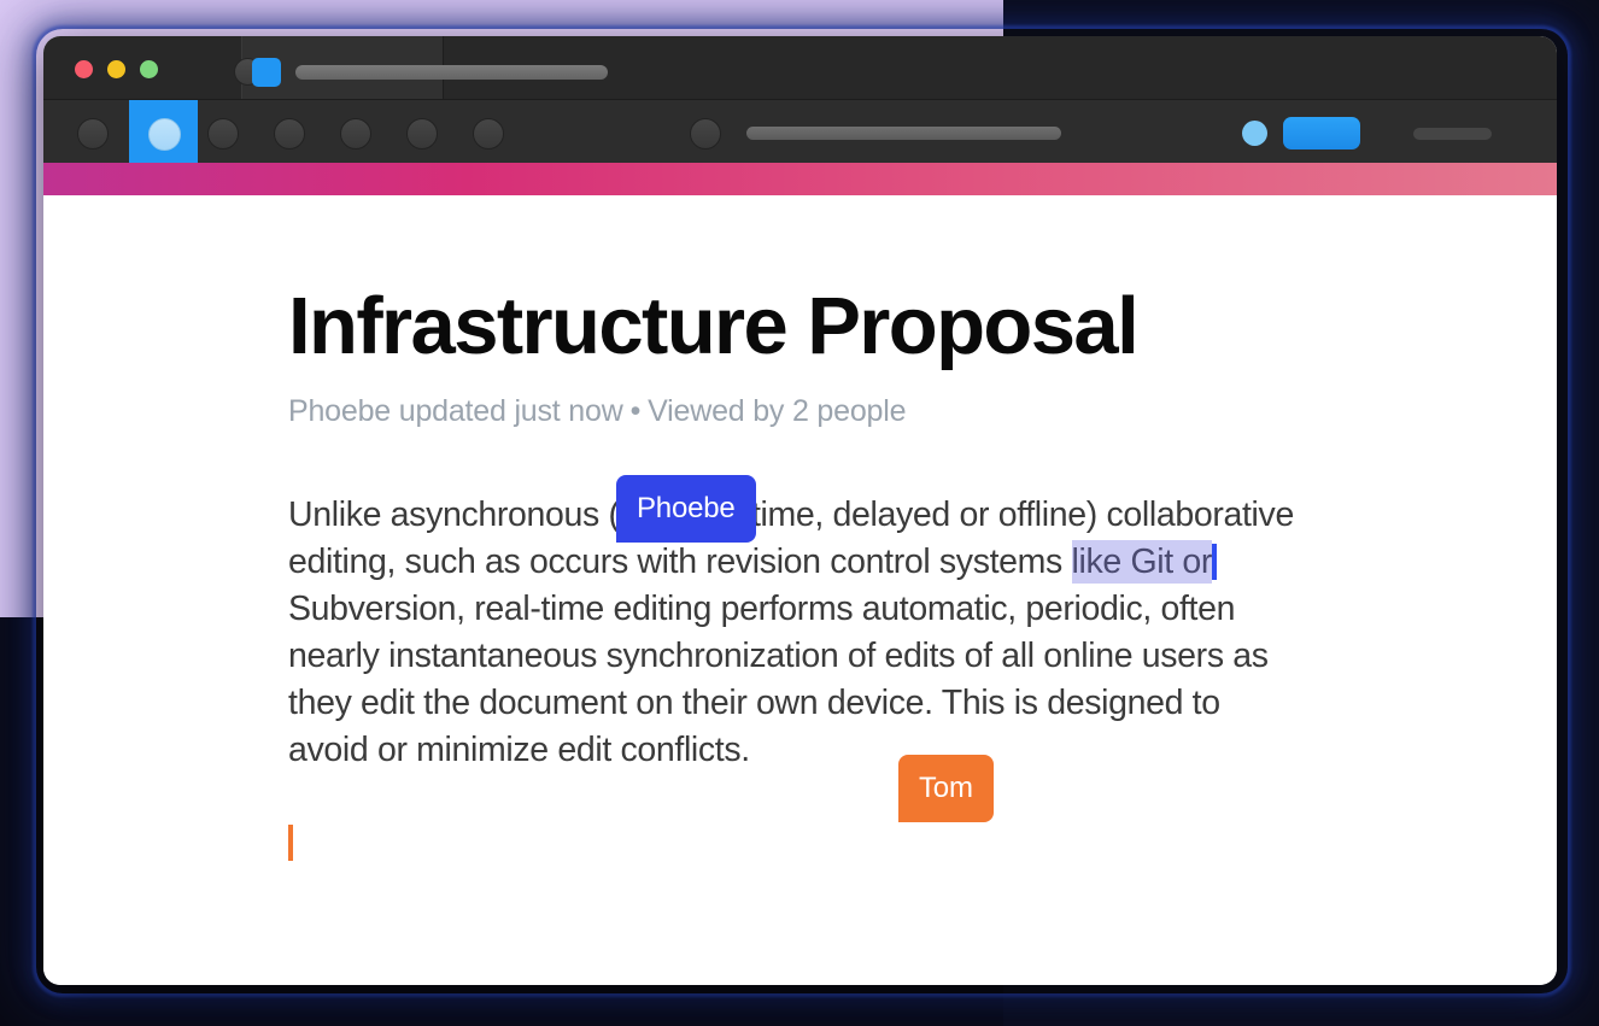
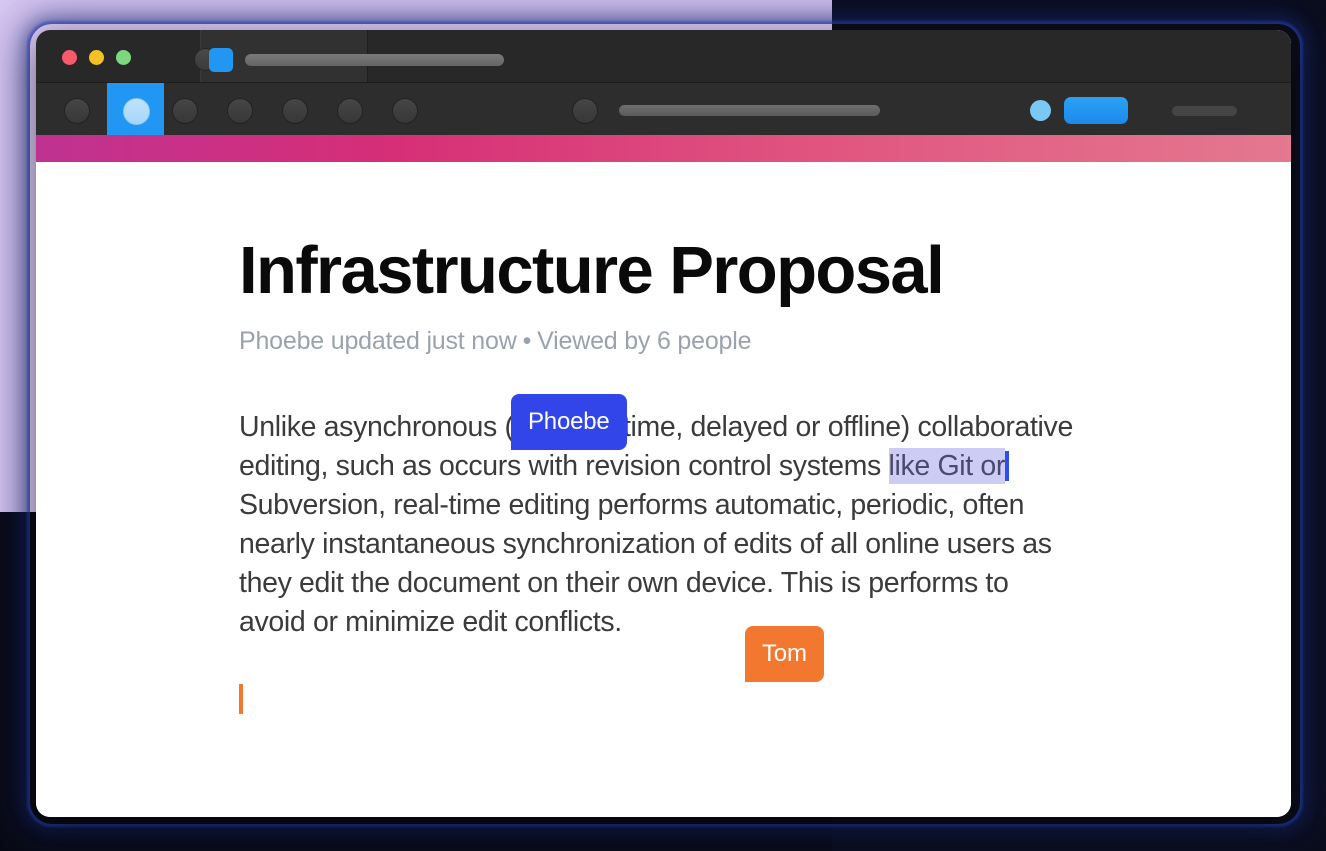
  Infrastructure Proposal
- Phoebe updated just now • Viewed by 2 people
+ Phoebe updated just now • Viewed by 6 people
- Unlike asynchronous (time, delayed or offline) collaborative editing, such as occurs with revision control systems like Git orSubversion, real-time editing performs automatic, periodic, often nearly instantaneous synchronization of edits of all online users as they edit the document on their own device. This is designed to avoid or minimize edit conflicts.
+ Unlike asynchronous (time, delayed or offline) collaborative editing, such as occurs with revision control systems like Git orSubversion, real-time editing performs automatic, periodic, often nearly instantaneous synchronization of edits of all online users as they edit the document on their own device. This is performs to avoid or minimize edit conflicts.
  Phoebe
  Tom
